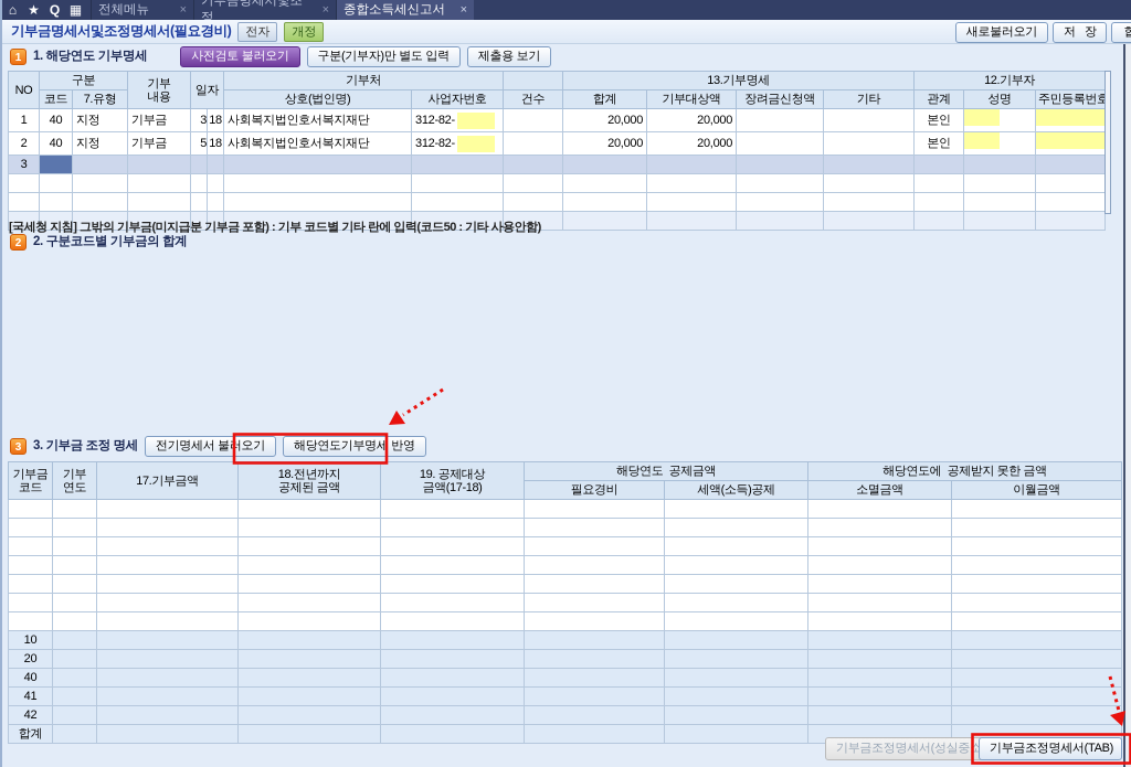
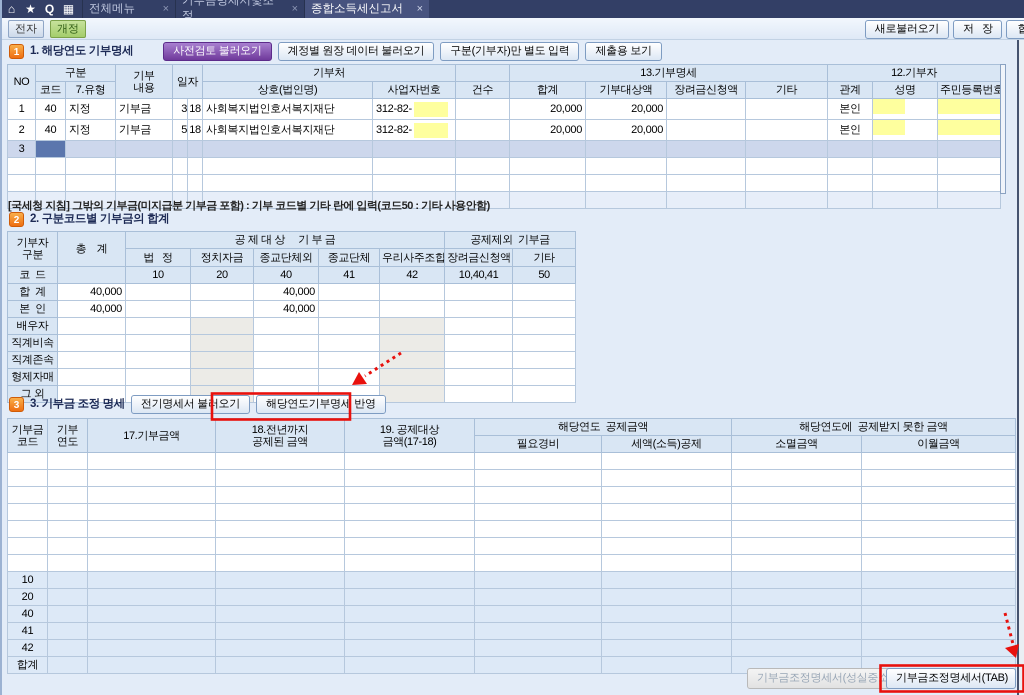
  ⌂
  ★
  Q
  ▦
  전체메뉴
  ×
  기부금명세서및조정
  ×
  종합소득세신고서
  ×
- 기부금명세서및조정명세서(필요경비)
  전자
  개정
  새로불러오기
  저 장
  합
  1
  1. 해당연도 기부명세
  사전검토 불러오기
+ 계정별 원장 데이터 불러오기
  구분(기부자)만 별도 입력
  제출용 보기
  NO	구분	기부 내용	일자	기부처		13.기부명세	12.기부자
  코드	7.유형	상호(법인명)	사업자번호	건수	합계	기부대상액	장려금신청액	기타	관계	성명	주민등록번호
  1	40	지정	기부금	3	18	사회복지법인호서복지재단	312-82-		20,000	20,000			본인
  2	40	지정	기부금	5	18	사회복지법인호서복지재단	312-82-		20,000	20,000			본인
  3
  [국세청 지침] 그밖의 기부금(미지급분 기부금 포함) : 기부 코드별 기타 란에 입력(코드50 : 기타 사용안함)
  2
  2. 구분코드별 기부금의 합계
+ 기부자 구분	총 계	공 제 대 상 기 부 금	공제제외 기부금
+ 법 정	정치자금	종교단체외	종교단체	우리사주조합	장려금신청액	기타
+ 코 드		10	20	40	41	42	10,40,41	50
+ 합 계	40,000			40,000
+ 본 인	40,000			40,000
+ 배우자
+ 직계비속
+ 직계존속
+ 형제자매
+ 그 외
  3
  3. 기부금 조정 명세
  전기명세서 불오기
  해당연도기부명세 반영
  기부금 코드	기부 연도	17.기부금액	18.전년까지 공제된 금액	19. 공제대상 금액(17-18)	해당연도 공제금액	해당연도에 공제받지 못한 금액
  필요경비	세액(소득)공제	소멸금액	이월금액
  10
  20
  40
  41
  42
  합계
  기부금조정명세서(성실중소
  기부금조정명세서(TAB)
